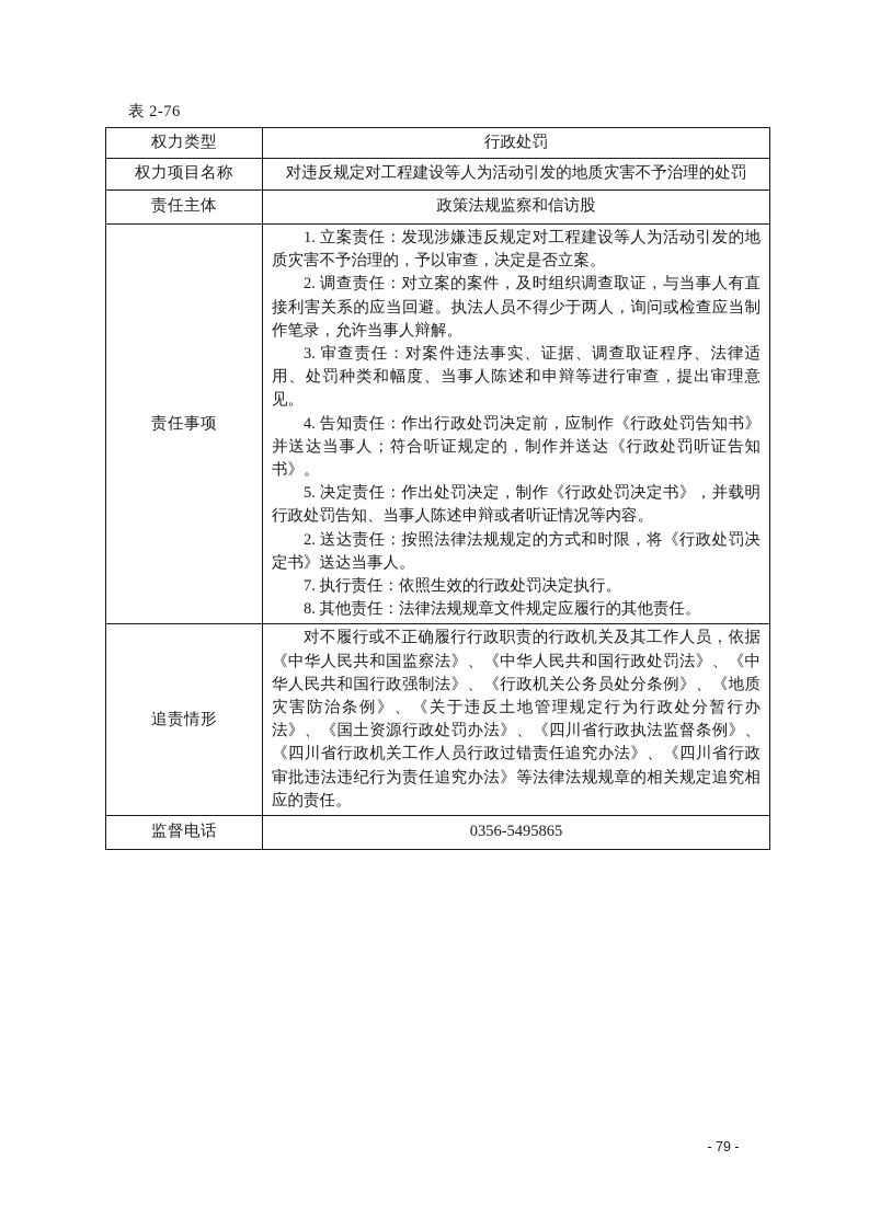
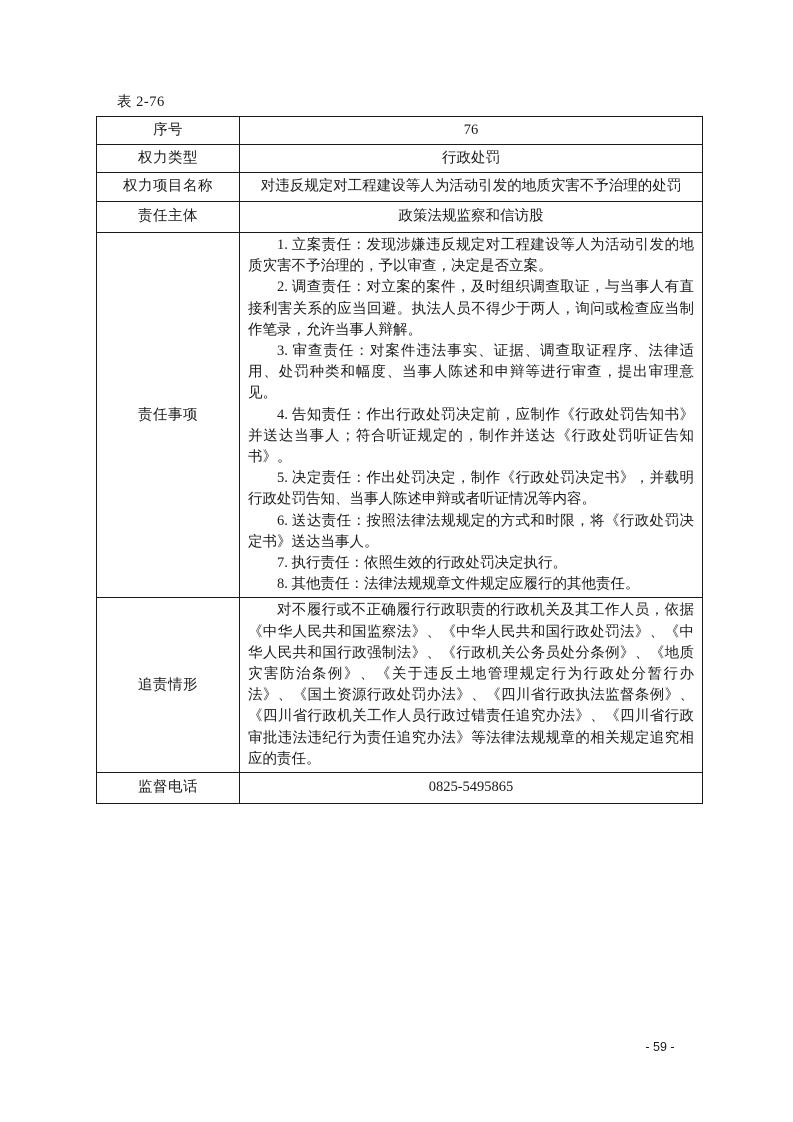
  表 2-76
+ 序号	76
  权力类型	行政处罚
  权力项目名称	对违反规定对工程建设等人为活动引发的地质灾害不予治理的处罚
  责任主体	政策法规监察和信访股
- 责任事项	1. 立案责任：发现涉嫌违反规定对工程建设等人为活动引发的地质灾害不予治理的，予以审查，决定是否立案。 2. 调查责任：对立案的案件，及时组织调查取证，与当事人有直接利害关系的应当回避。执法人员不得少于两人，询问或检查应当制作笔录，允许当事人辩解。 3. 审查责任：对案件违法事实、证据、调查取证程序、法律适用、处罚种类和幅度、当事人陈述和申辩等进行审查，提出审理意见。 4. 告知责任：作出行政处罚决定前，应制作《行政处罚告知书》并送达当事人；符合听证规定的，制作并送达《行政处罚听证告知书》。 5. 决定责任：作出处罚决定，制作《行政处罚决定书》，并载明行政处罚告知、当事人陈述申辩或者听证情况等内容。 2. 送达责任：按照法律法规规定的方式和时限，将《行政处罚决定书》送达当事人。 7. 执行责任：依照生效的行政处罚决定执行。 8. 其他责任：法律法规规章文件规定应履行的其他责任。
+ 责任事项	1. 立案责任：发现涉嫌违反规定对工程建设等人为活动引发的地质灾害不予治理的，予以审查，决定是否立案。 2. 调查责任：对立案的案件，及时组织调查取证，与当事人有直接利害关系的应当回避。执法人员不得少于两人，询问或检查应当制作笔录，允许当事人辩解。 3. 审查责任：对案件违法事实、证据、调查取证程序、法律适用、处罚种类和幅度、当事人陈述和申辩等进行审查，提出审理意见。 4. 告知责任：作出行政处罚决定前，应制作《行政处罚告知书》并送达当事人；符合听证规定的，制作并送达《行政处罚听证告知书》。 5. 决定责任：作出处罚决定，制作《行政处罚决定书》，并载明行政处罚告知、当事人陈述申辩或者听证情况等内容。 6. 送达责任：按照法律法规规定的方式和时限，将《行政处罚决定书》送达当事人。 7. 执行责任：依照生效的行政处罚决定执行。 8. 其他责任：法律法规规章文件规定应履行的其他责任。
  追责情形	对不履行或不正确履行行政职责的行政机关及其工作人员，依据《中华人民共和国监察法》、《中华人民共和国行政处罚法》、《中华人民共和国行政强制法》、《行政机关公务员处分条例》、《地质灾害防治条例》、《关于违反土地管理规定行为行政处分暂行办法》、《国土资源行政处罚办法》、《四川省行政执法监督条例》、《四川省行政机关工作人员行政过错责任追究办法》、《四川省行政审批违法违纪行为责任追究办法》等法律法规规章的相关规定追究相应的责任。
- 监督电话	0356-5495865
+ 监督电话	0825-5495865
- - 79 -
+ - 59 -
